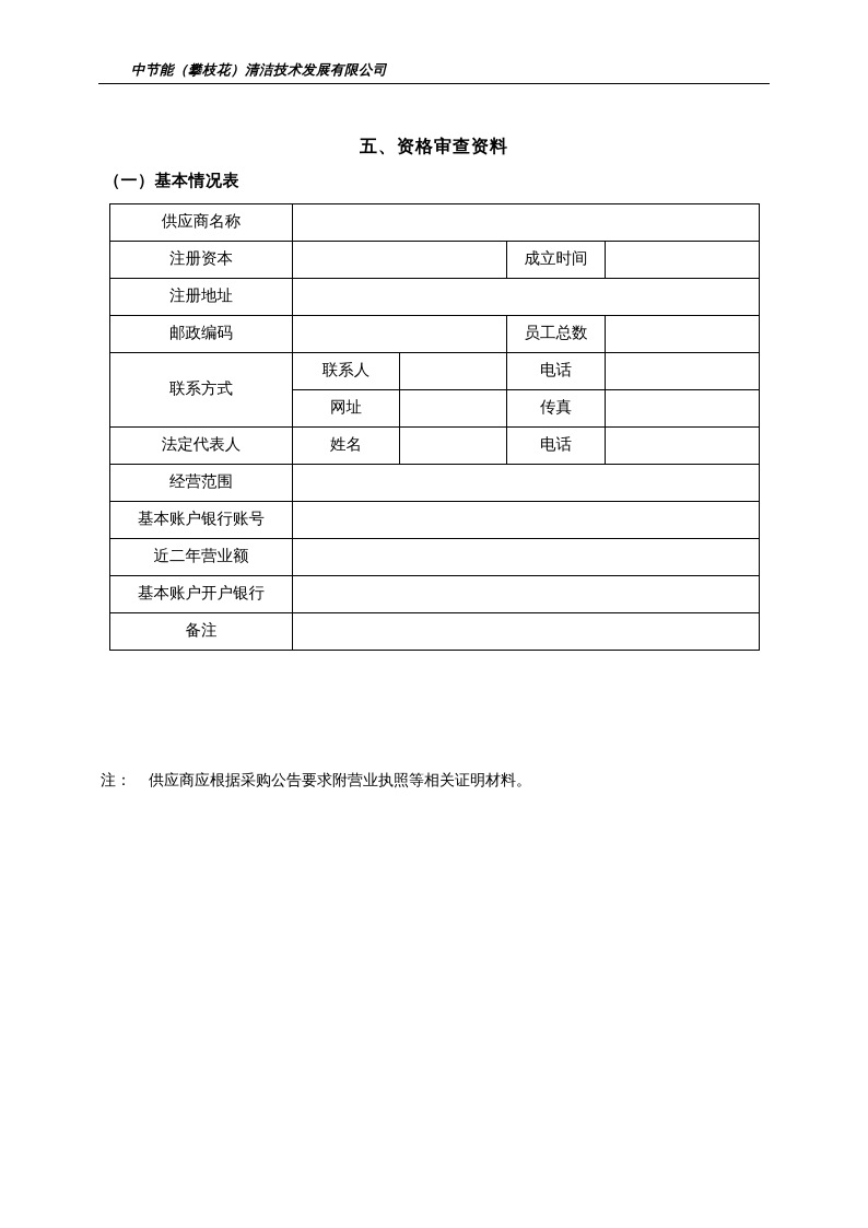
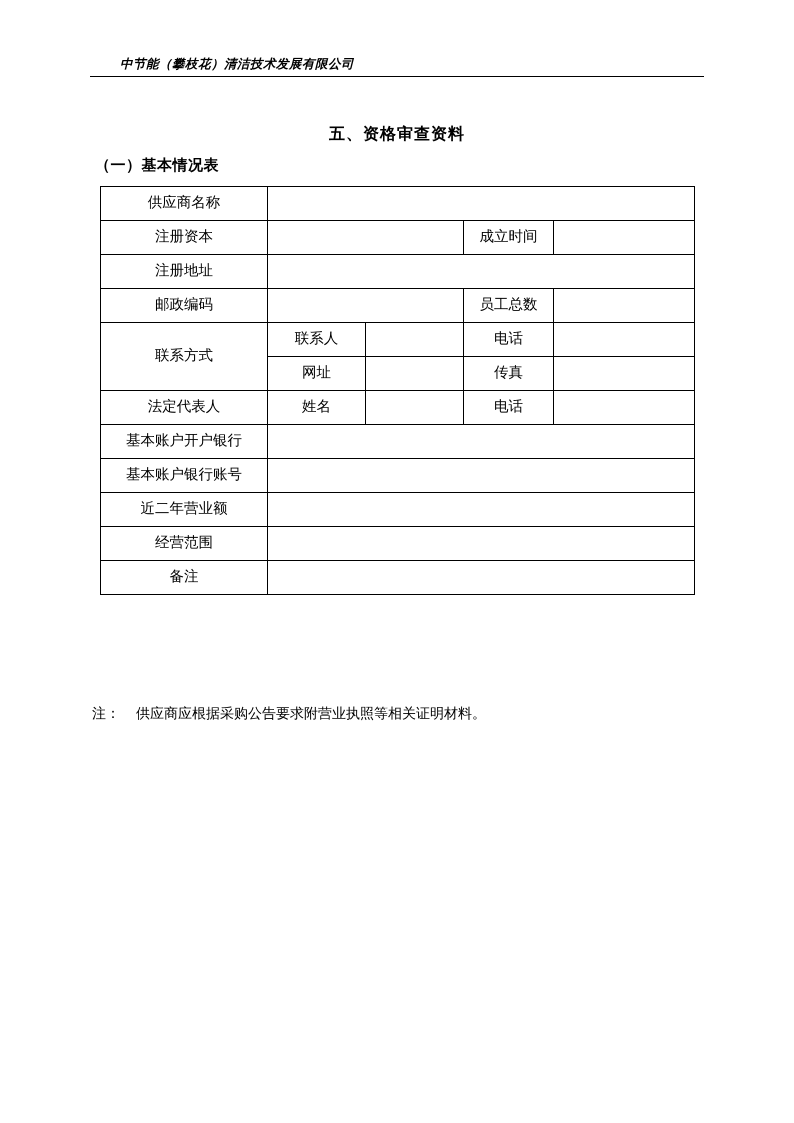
  中节能（攀枝花）清洁技术发展有限公司
  五、资格审查资料
  （一）基本情况表
  供应商名称
  注册资本		成立时间
  注册地址
  邮政编码		员工总数
  联系方式	联系人		电话
  网址		传真
  法定代表人	姓名		电话
- 经营范围
+ 基本账户开户银行
  基本账户银行账号
  近二年营业额
- 基本账户开户银行
+ 经营范围
  备注
  注： 供应商应根据采购公告要求附营业执照等相关证明材料。
